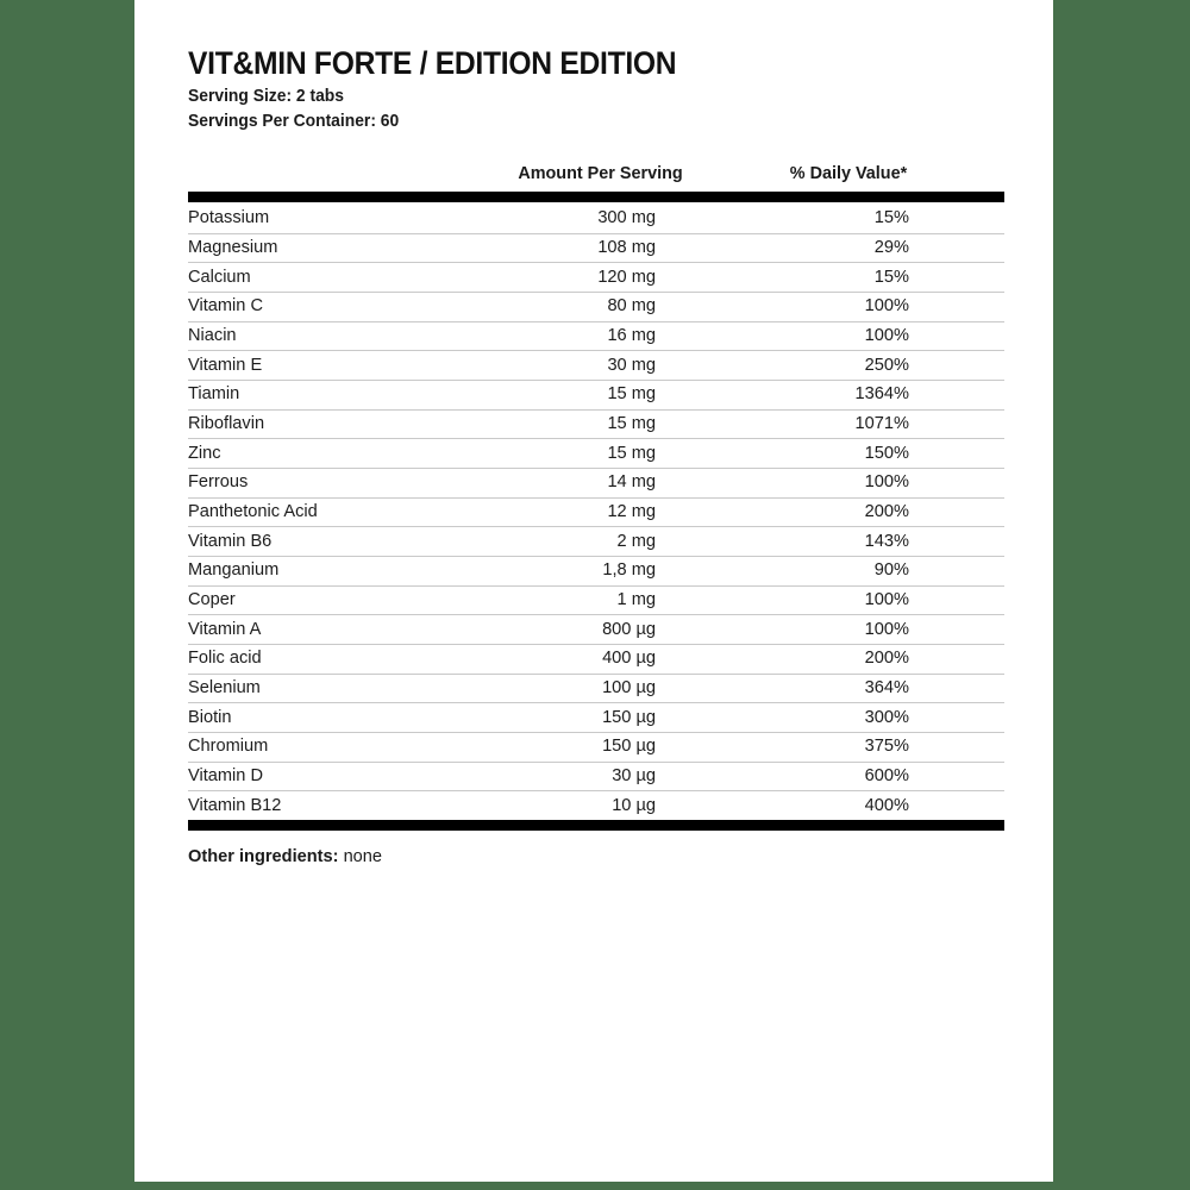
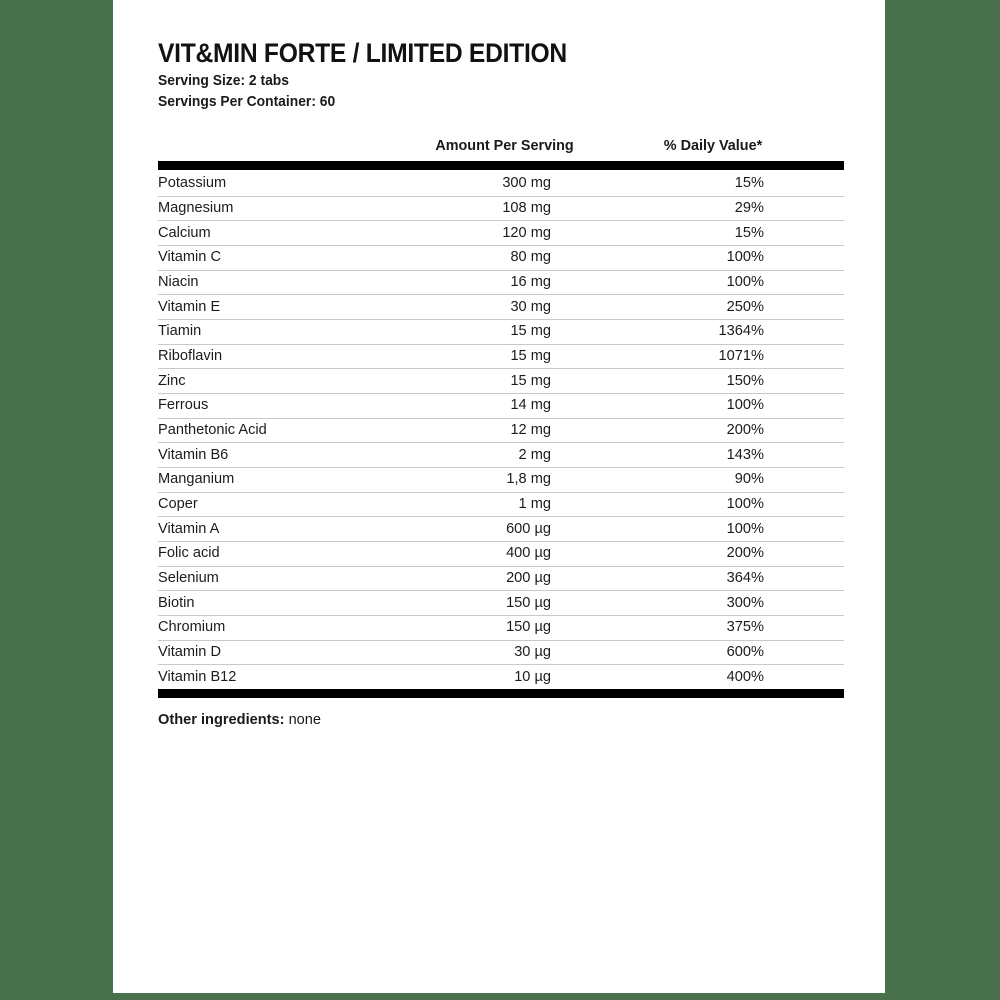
- VIT&MIN FORTE / EDITION EDITION
+ VIT&MIN FORTE / LIMITED EDITION
  Serving Size: 2 tabs
  Servings Per Container: 60
  	Amount Per Serving	% Daily Value*
  Potassium	300 mg	15%
  Magnesium	108 mg	29%
  Calcium	120 mg	15%
  Vitamin C	80 mg	100%
  Niacin	16 mg	100%
  Vitamin E	30 mg	250%
  Tiamin	15 mg	1364%
  Riboflavin	15 mg	1071%
  Zinc	15 mg	150%
  Ferrous	14 mg	100%
  Panthetonic Acid	12 mg	200%
  Vitamin B6	2 mg	143%
  Manganium	1,8 mg	90%
  Coper	1 mg	100%
- Vitamin A	800 µg	100%
+ Vitamin A	600 µg	100%
  Folic acid	400 µg	200%
- Selenium	100 µg	364%
+ Selenium	200 µg	364%
  Biotin	150 µg	300%
  Chromium	150 µg	375%
  Vitamin D	30 µg	600%
  Vitamin B12	10 µg	400%
  Other ingredients: none
